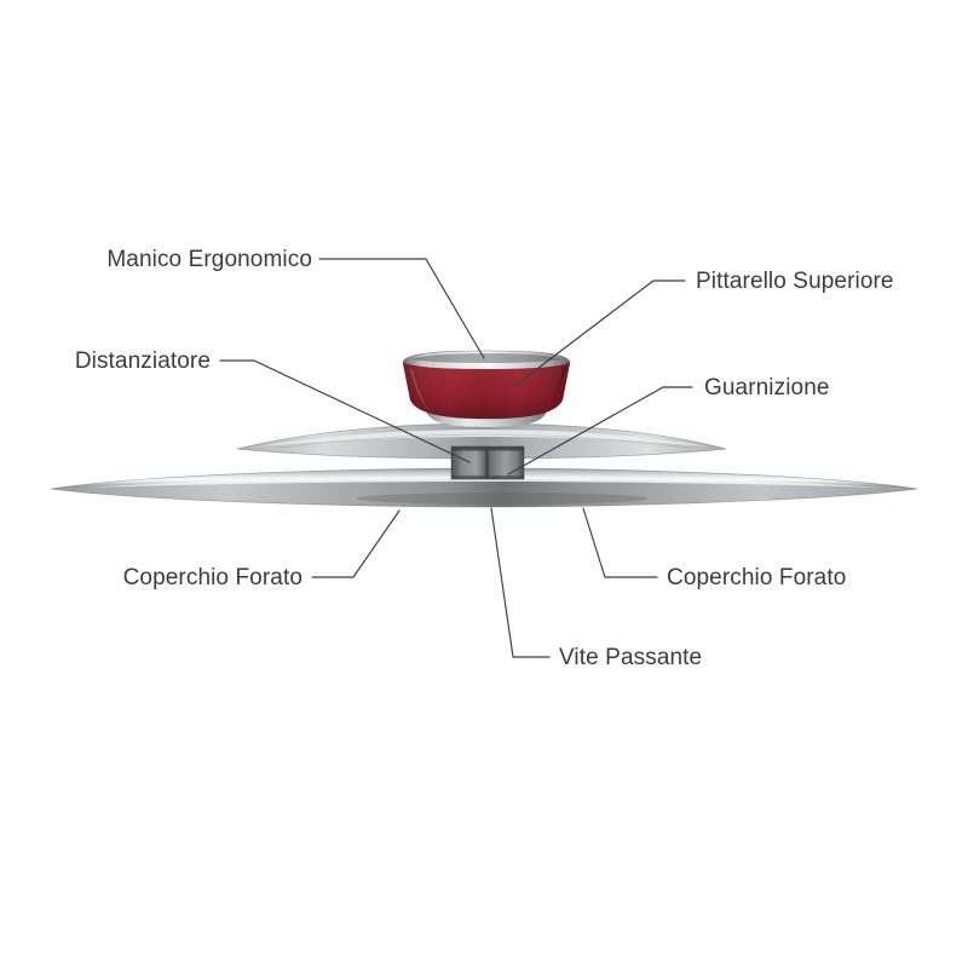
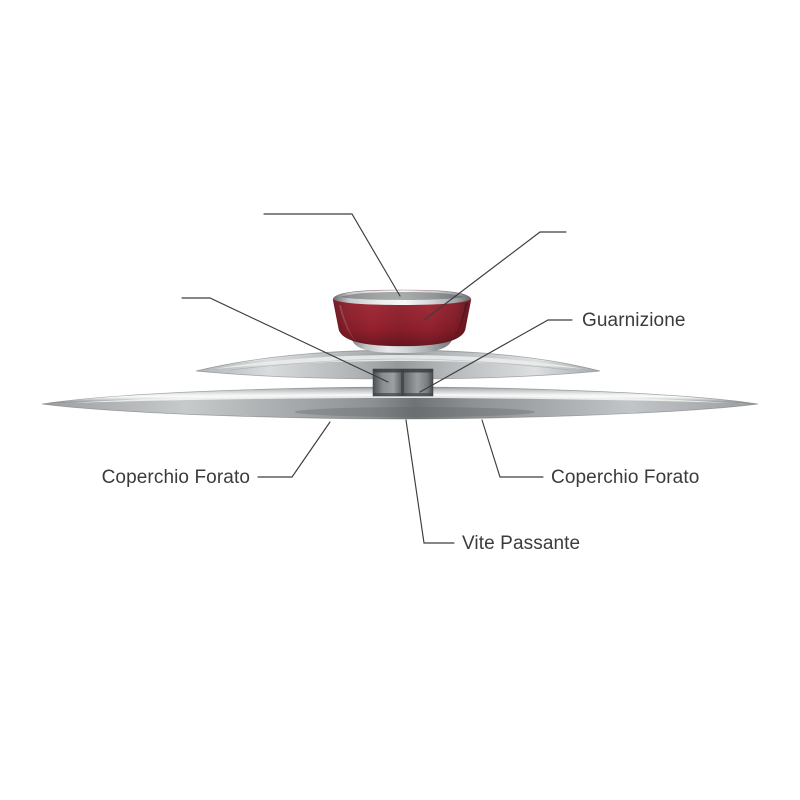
- Manico Ergonomico
- Pittarello Superiore
- Distanziatore
  Guarnizione
  Coperchio Forato
  Coperchio Forato
  Vite Passante
